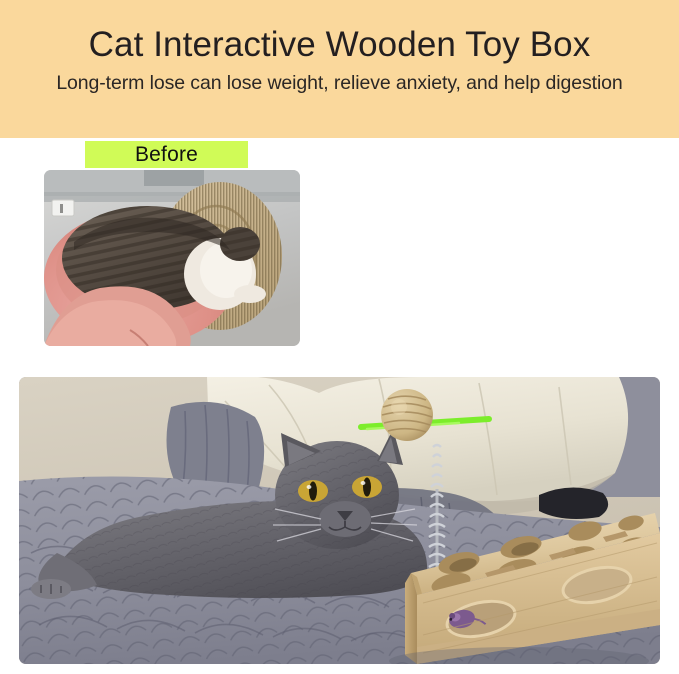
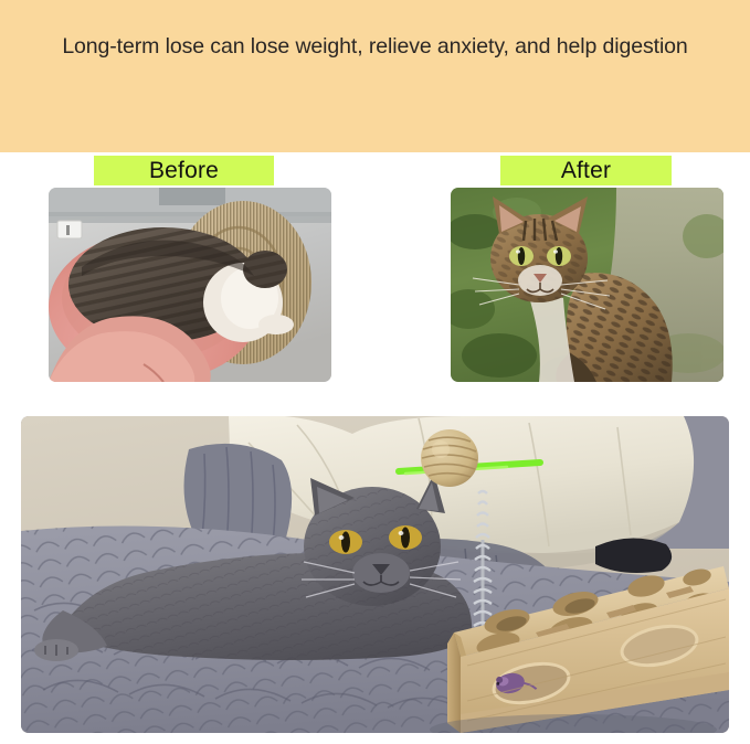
- Cat Interactive Wooden Toy Box
  Long-term lose can lose weight, relieve anxiety, and help digestion
  Before
+ After
